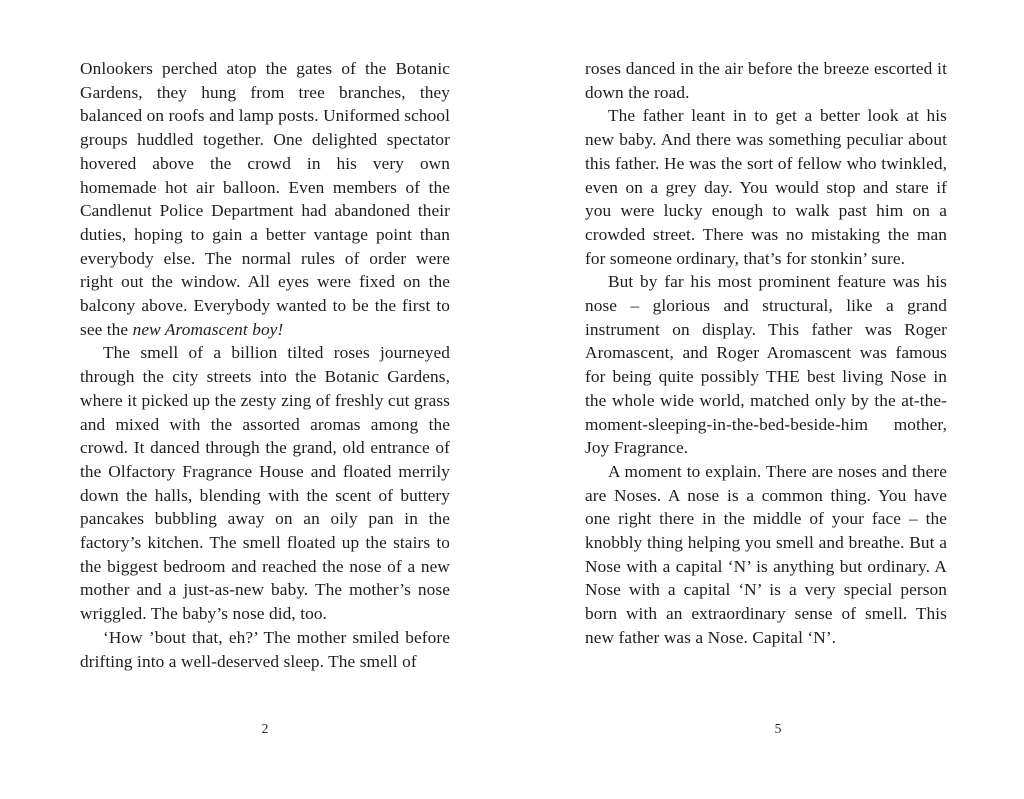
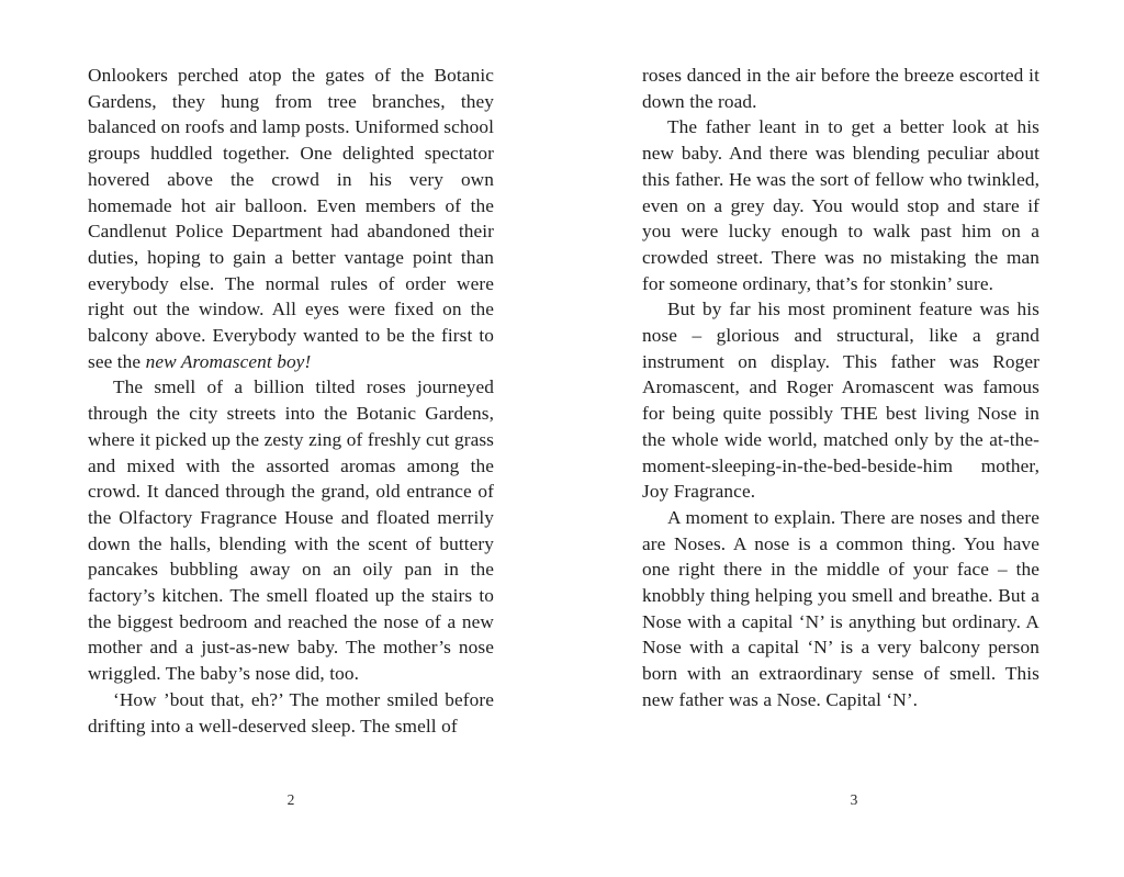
  Onlookers perched atop the gates of the Botanic Gardens, they hung from tree branches, they balanced on roofs and lamp posts. Uniformed school groups huddled together. One delighted spectator hovered above the crowd in his very own homemade hot air balloon. Even members of the Candlenut Police Department had abandoned their duties, hoping to gain a better vantage point than everybody else. The normal rules of order were right out the window. All eyes were fixed on the balcony above. Everybody wanted to be the first to see the new Aromascent boy!
  The smell of a billion tilted roses journeyed through the city streets into the Botanic Gardens, where it picked up the zesty zing of freshly cut grass and mixed with the assorted aromas among the crowd. It danced through the grand, old entrance of the Olfactory Fragrance House and floated merrily down the halls, blending with the scent of buttery pancakes bubbling away on an oily pan in the factory’s kitchen. The smell floated up the stairs to the biggest bedroom and reached the nose of a new mother and a just-as-new baby. The mother’s nose wriggled. The baby’s nose did, too.
  ‘How ’bout that, eh?’ The mother smiled before drifting into a well-deserved sleep. The smell of
  2
  roses danced in the air before the breeze escorted it down the road.
- The father leant in to get a better look at his new baby. And there was something peculiar about this father. He was the sort of fellow who twinkled, even on a grey day. You would stop and stare if you were lucky enough to walk past him on a crowded street. There was no mistaking the man for someone ordinary, that’s for stonkin’ sure.
+ The father leant in to get a better look at his new baby. And there was blending peculiar about this father. He was the sort of fellow who twinkled, even on a grey day. You would stop and stare if you were lucky enough to walk past him on a crowded street. There was no mistaking the man for someone ordinary, that’s for stonkin’ sure.
  But by far his most prominent feature was his nose – glorious and structural, like a grand instrument on display. This father was Roger Aromascent, and Roger Aromascent was famous for being quite possibly THE best living Nose in the whole wide world, matched only by the at-the-moment-sleeping-in-the-bed-beside-him mother, Joy Fragrance.
- A moment to explain. There are noses and there are Noses. A nose is a common thing. You have one right there in the middle of your face – the knobbly thing helping you smell and breathe. But a Nose with a capital ‘N’ is anything but ordinary. A Nose with a capital ‘N’ is a very special person born with an extraordinary sense of smell. This new father was a Nose. Capital ‘N’.
+ A moment to explain. There are noses and there are Noses. A nose is a common thing. You have one right there in the middle of your face – the knobbly thing helping you smell and breathe. But a Nose with a capital ‘N’ is anything but ordinary. A Nose with a capital ‘N’ is a very balcony person born with an extraordinary sense of smell. This new father was a Nose. Capital ‘N’.
- 5
+ 3
